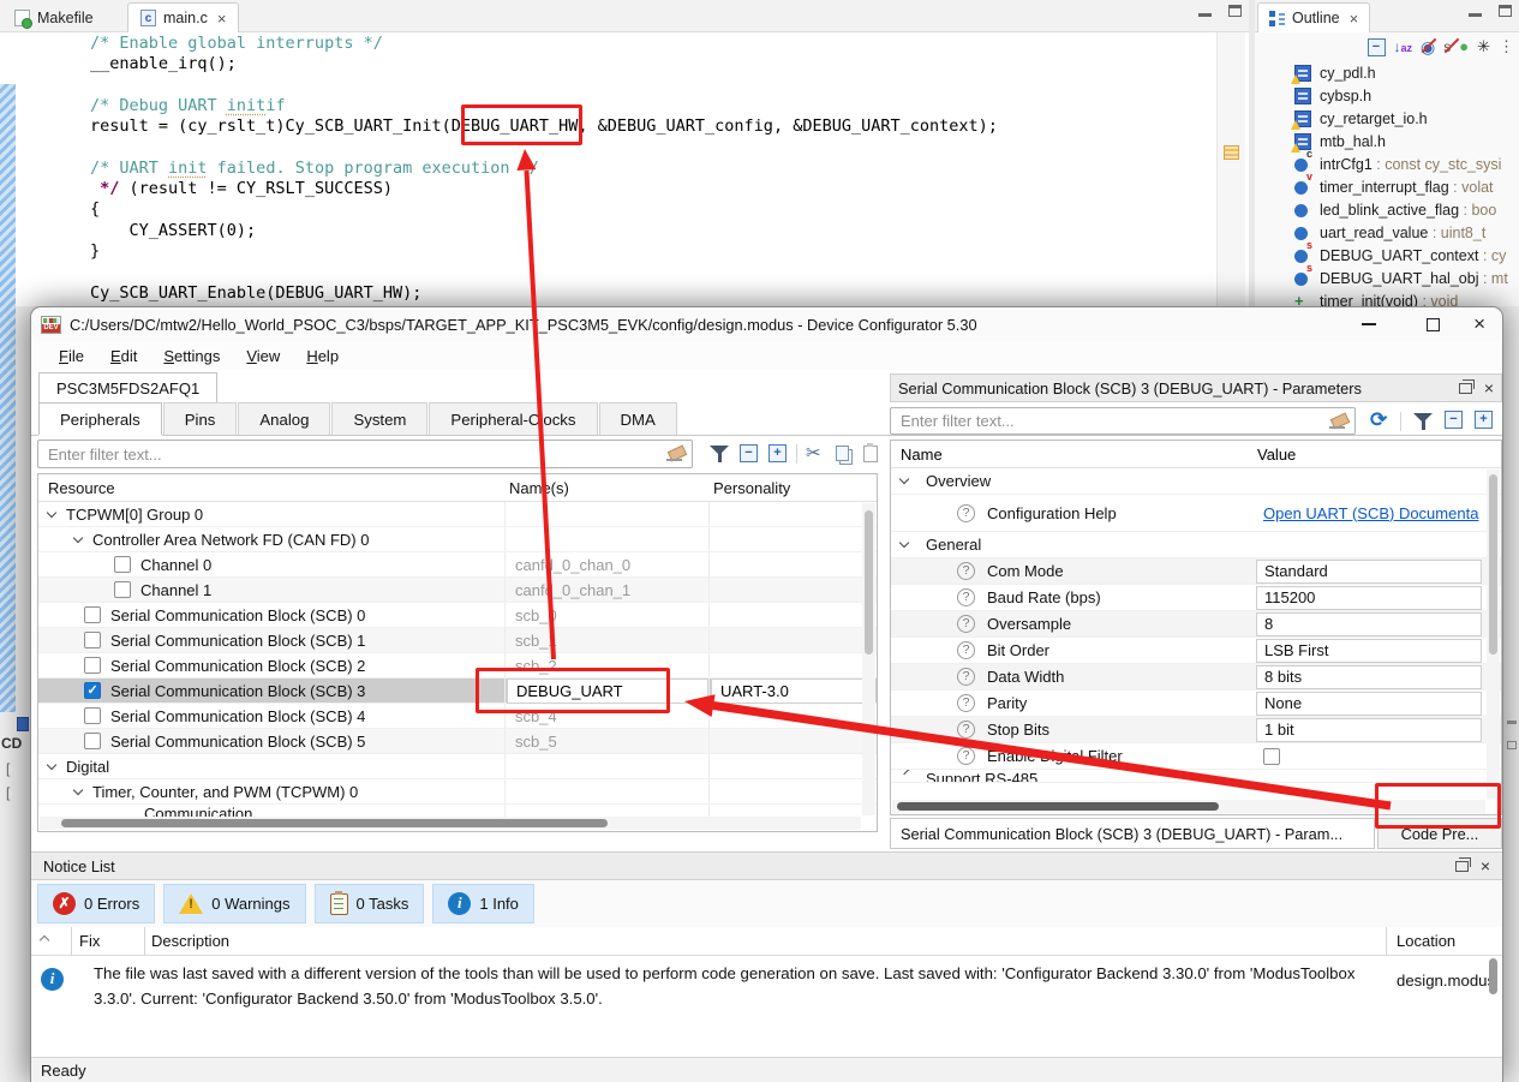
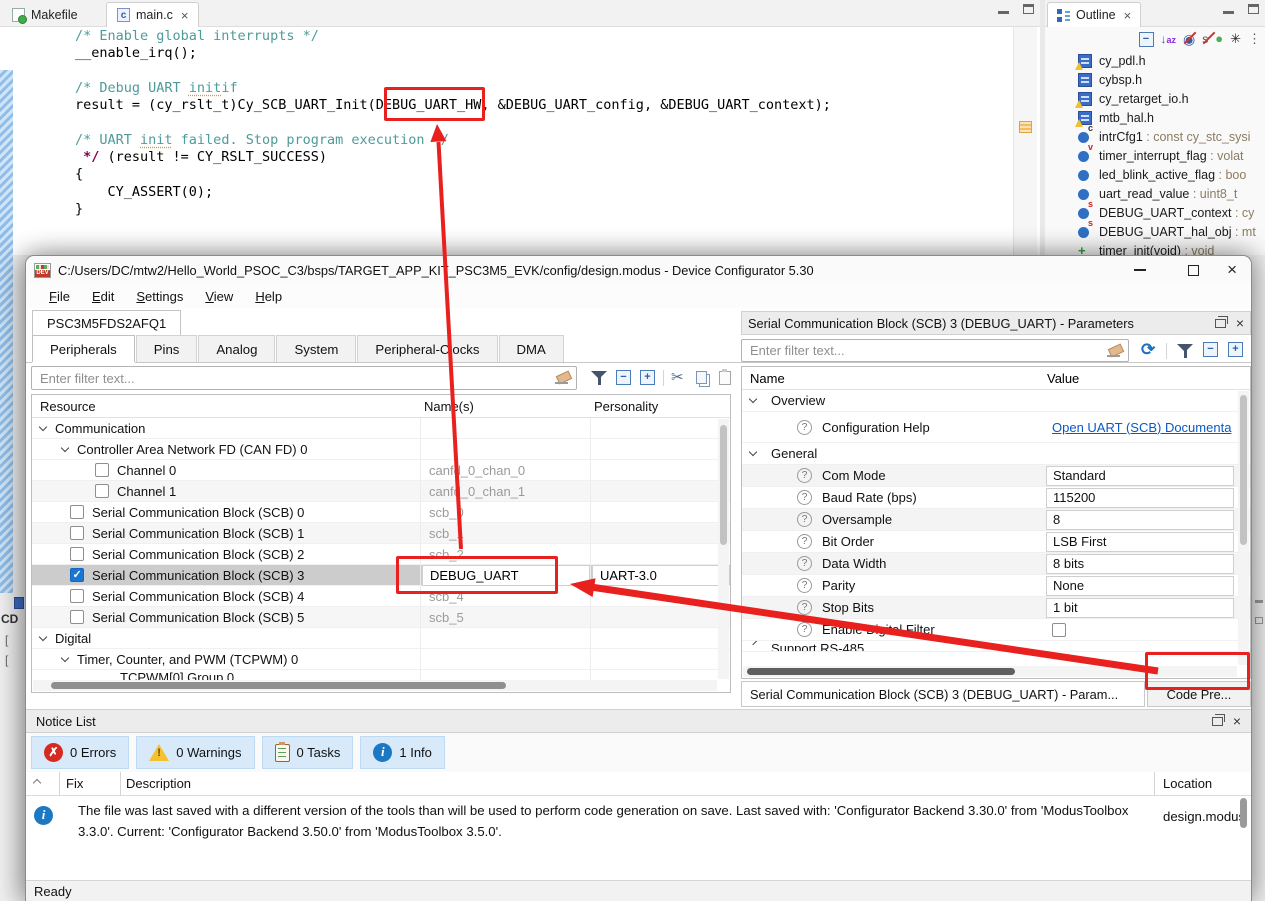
  Makefile
  c
  main.c
  ×
  /* Enable global interrupts */
  __enable_irq();
  /* Debug UART initif
  result = (cy_rslt_t)Cy_SCB_UART_Init(DEBUG_UART_HW, &DEBUG_UART_config, &DEBUG_UART_context);
  /* UART init failed. Stop program execution
  */ (result != CY_RSLT_SUCCESS)
  {
  CY_ASSERT(0);
  }
- Cy_SCB_UART_Enable(DEBUG_UART_HW);
  Outline
  ×
  −
  ↓az
  ◉
  s
  ●
  ✳
  ⋮
  cy_pdl.h
  cybsp.h
  cy_retarget_io.h
  mtb_hal.h
  c
  intrCfg1
  : const cy_stc_sysi
  v
  timer_interrupt_flag
  : volat
  led_blink_active_flag
  : boo
  uart_read_value
  : uint8_t
  s
  DEBUG_UART_context
  : cy
  s
  DEBUG_UART_hal_obj
  : mt
  +
  timer_init(void)
  : void
  CD
  [
  [
  C:/Users/DC/mtw2/Hello_World_PSOC_C3/bsps/TARGET_APP_KI_PSC3M5_EVK/config/design.modus - Device Configurator 5.30
  ×
  File
  Edit
  Settings
  View
  Help
  PSC3M5FDS2AFQ1
  Peripherals
  Pins
  Analog
  System
  Peripheral-Cocks
  DMA
  Enter filter text...
  −
  +
  ✂
  Resource
  Nam(s)
  Personality
- TCPWM[0] Group 0
+ Communication
  Controller Area Network FD (CAN FD) 0
  Channel 0
  canf_0_chan_0
  Channel 1
  canf_0_chan_1
  Serial Communication Block (SCB) 0
  scb_
  Serial Communication Block (SCB) 1
  scb_
  Serial Communication Block (SCB) 2
  scb_2
  Serial Communication Block (SCB) 3
  DEBUG_UART
  UART-3.0
  Serial Communication Block (SCB) 4
  scb_4
  Serial Communication Block (SCB) 5
  scb_5
  Digital
  Timer, Counter, and PWM (TCPWM) 0
- Communication
+ TCPWM[0] Group 0
  Serial Communication Block (SCB) 3 (DEBUG_UART) - Parameters
  ×
  Enter filter text...
  ⟳
  −
  +
  Name
  Value
  Overview
  ?
  Configuration Help
  Open UART (SCB) Documenta
  General
  ?
  Com Mode
  Standard
  ?
  Baud Rate (bps)
  115200
  ?
  Oversample
  8
  ?
  Bit Order
  LSB First
  ?
  Data Width
  8 bits
  ?
  Parity
  None
  ?
  Stop Bits
  1 bit
  ?
  Support RS-485
  Serial Communication Block (SCB) 3 (DEBUG_UART) - Param...
  Code Pre...
  Notice List
  ×
  ✗
  0 Errors
  0 Warnings
  0 Tasks
  i
  1 Info
  Fix
  Description
  Location
  i
  The file was last saved with a different version of the tools than will be used to perform code generation on save. Last saved with: 'Configurator Backend 3.30.0' from 'ModusToolbox 3.3.0'. Current: 'Configurator Backend 3.50.0' from 'ModusToolbox 3.5.0'.
  design.modu
  Ready
